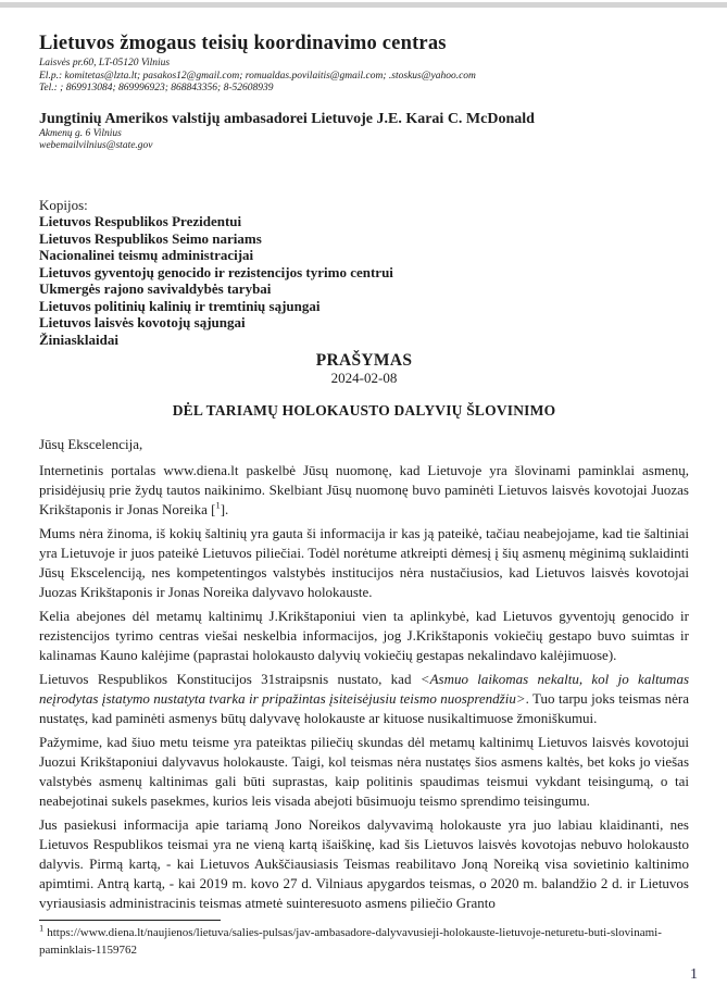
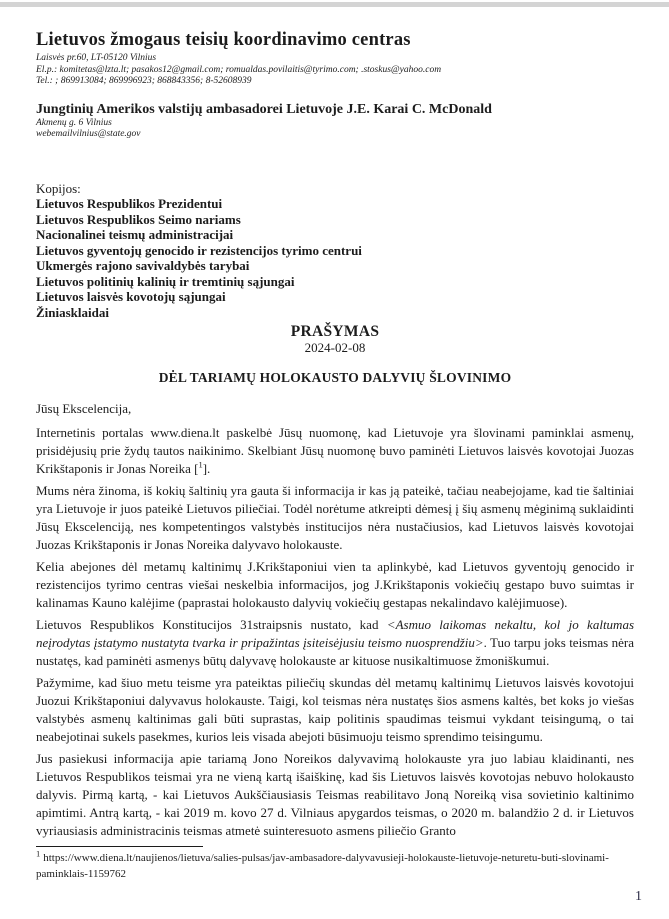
  Lietuvos žmogaus teisių koordinavimo centras
  Laisvės pr.60, LT-05120 Vilnius
- El.p.: komitetas@lzta.lt; pasakos12@gmail.com; romualdas.povilaitis@gmail.com; .stoskus@yahoo.com
+ El.p.: komitetas@lzta.lt; pasakos12@gmail.com; romualdas.povilaitis@tyrimo.com; .stoskus@yahoo.com
  Tel.: ; 869913084; 869996923; 868843356; 8-52608939
  Jungtinių Amerikos valstijų ambasadorei Lietuvoje J.E. Karai C. McDonald
  Akmenų g. 6 Vilnius
  webemailvilnius@state.gov
  Kopijos:
  Lietuvos Respublikos Prezidentui
  Lietuvos Respublikos Seimo nariams
  Nacionalinei teismų administracijai
  Lietuvos gyventojų genocido ir rezistencijos tyrimo centrui
  Ukmergės rajono savivaldybės tarybai
  Lietuvos politinių kalinių ir tremtinių sąjungai
  Lietuvos laisvės kovotojų sąjungai
  Žiniasklaidai
  PRAŠYMAS
  2024-02-08
  DĖL TARIAMŲ HOLOKAUSTO DALYVIŲ ŠLOVINIMO
  Jūsų Ekscelencija,
  Internetinis portalas www.diena.lt paskelbė Jūsų nuomonę, kad Lietuvoje yra šlovinami paminklai asmenų, prisidėjusių prie žydų tautos naikinimo. Skelbiant Jūsų nuomonę buvo paminėti Lietuvos laisvės kovotojai Juozas Krikštaponis ir Jonas Noreika [1].
  Mums nėra žinoma, iš kokių šaltinių yra gauta ši informacija ir kas ją pateikė, tačiau neabejojame, kad tie šaltiniai yra Lietuvoje ir juos pateikė Lietuvos piliečiai. Todėl norėtume atkreipti dėmesį į šių asmenų mėginimą suklaidinti Jūsų Ekscelenciją, nes kompetentingos valstybės institucijos nėra nustačiusios, kad Lietuvos laisvės kovotojai Juozas Krikštaponis ir Jonas Noreika dalyvavo holokauste.
  Kelia abejones dėl metamų kaltinimų J.Krikštaponiui vien ta aplinkybė, kad Lietuvos gyventojų genocido ir rezistencijos tyrimo centras viešai neskelbia informacijos, jog J.Krikštaponis vokiečių gestapo buvo suimtas ir kalinamas Kauno kalėjime (paprastai holokausto dalyvių vokiečių gestapas nekalindavo kalėjimuose).
  Lietuvos Respublikos Konstitucijos 31straipsnis nustato, kad <Asmuo laikomas nekaltu, kol jo kaltumas neįrodytas įstatymo nustatyta tvarka ir pripažintas įsiteisėjusiu teismo nuosprendžiu>. Tuo tarpu joks teismas nėra nustatęs, kad paminėti asmenys būtų dalyvavę holokauste ar kituose nusikaltimuose žmoniškumui.
  Pažymime, kad šiuo metu teisme yra pateiktas piliečių skundas dėl metamų kaltinimų Lietuvos laisvės kovotojui Juozui Krikštaponiui dalyvavus holokauste. Taigi, kol teismas nėra nustatęs šios asmens kaltės, bet koks jo viešas valstybės asmenų kaltinimas gali būti suprastas, kaip politinis spaudimas teismui vykdant teisingumą, o tai neabejotinai sukels pasekmes, kurios leis visada abejoti būsimuoju teismo sprendimo teisingumu.
  Jus pasiekusi informacija apie tariamą Jono Noreikos dalyvavimą holokauste yra juo labiau klaidinanti, nes Lietuvos Respublikos teismai yra ne vieną kartą išaiškinę, kad šis Lietuvos laisvės kovotojas nebuvo holokausto dalyvis. Pirmą kartą, - kai Lietuvos Aukščiausiasis Teismas reabilitavo Joną Noreiką visa sovietinio kaltinimo apimtimi. Antrą kartą, - kai 2019 m. kovo 27 d. Vilniaus apygardos teismas, o 2020 m. balandžio 2 d. ir Lietuvos vyriausiasis administracinis teismas atmetė suinteresuoto asmens piliečio Granto
  1 https://www.diena.lt/naujienos/lietuva/salies-pulsas/jav-ambasadore-dalyvavusieji-holokauste-lietuvoje-neturetu-buti-slovinami-paminklais-1159762
  1
